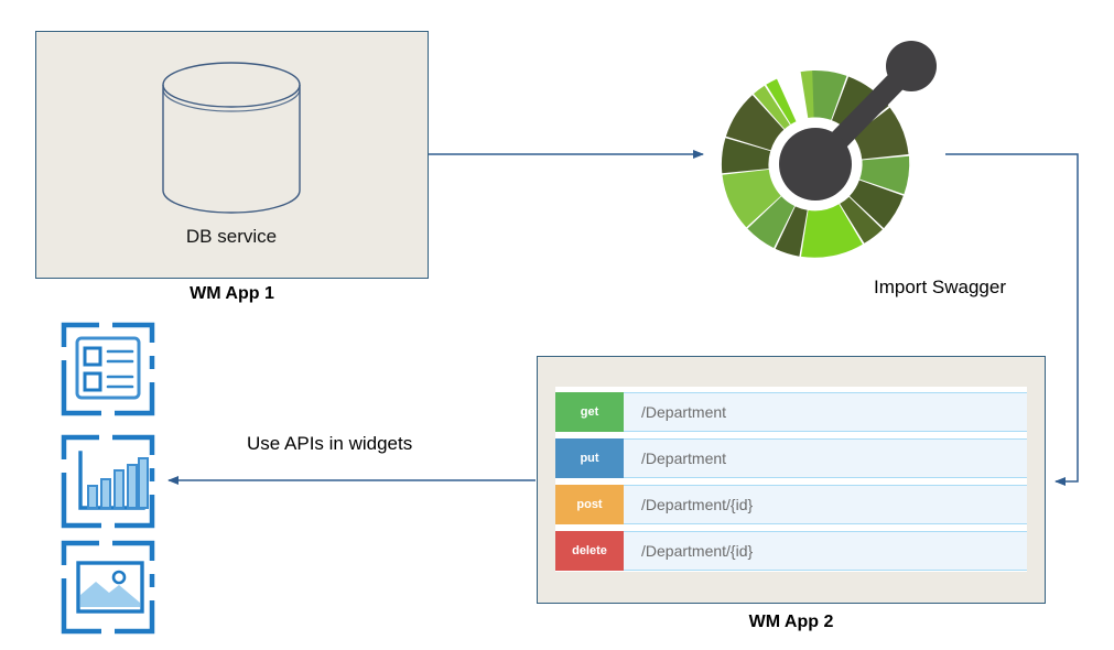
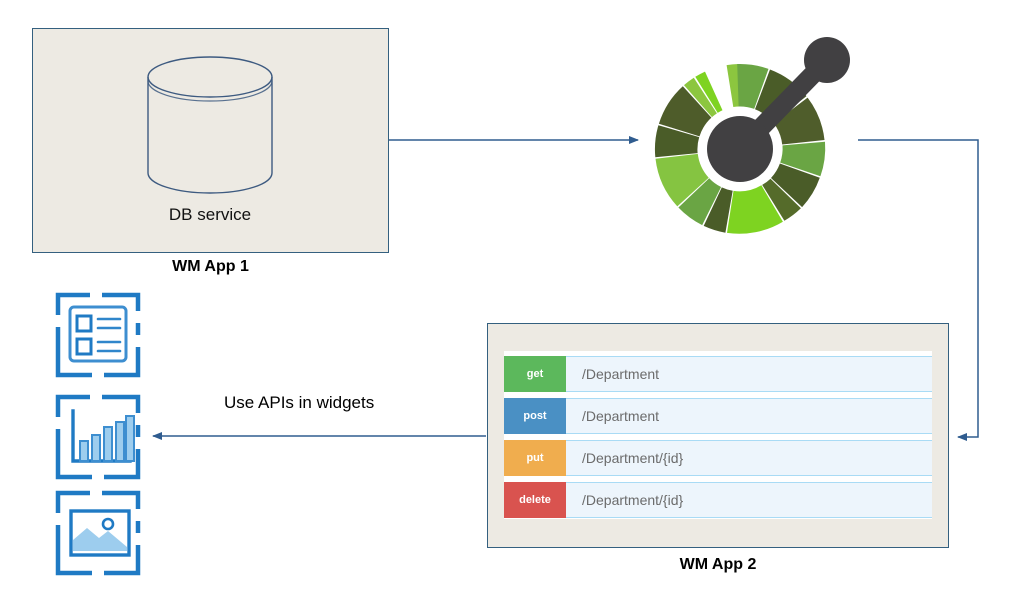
  DB service
  WM App 1
  get
  /Department
- put
+ post
  /Department
- post
+ put
  /Department/{id}
  delete
  /Department/{id}
  WM App 2
- Import Swagger
  Use APIs in widgets
